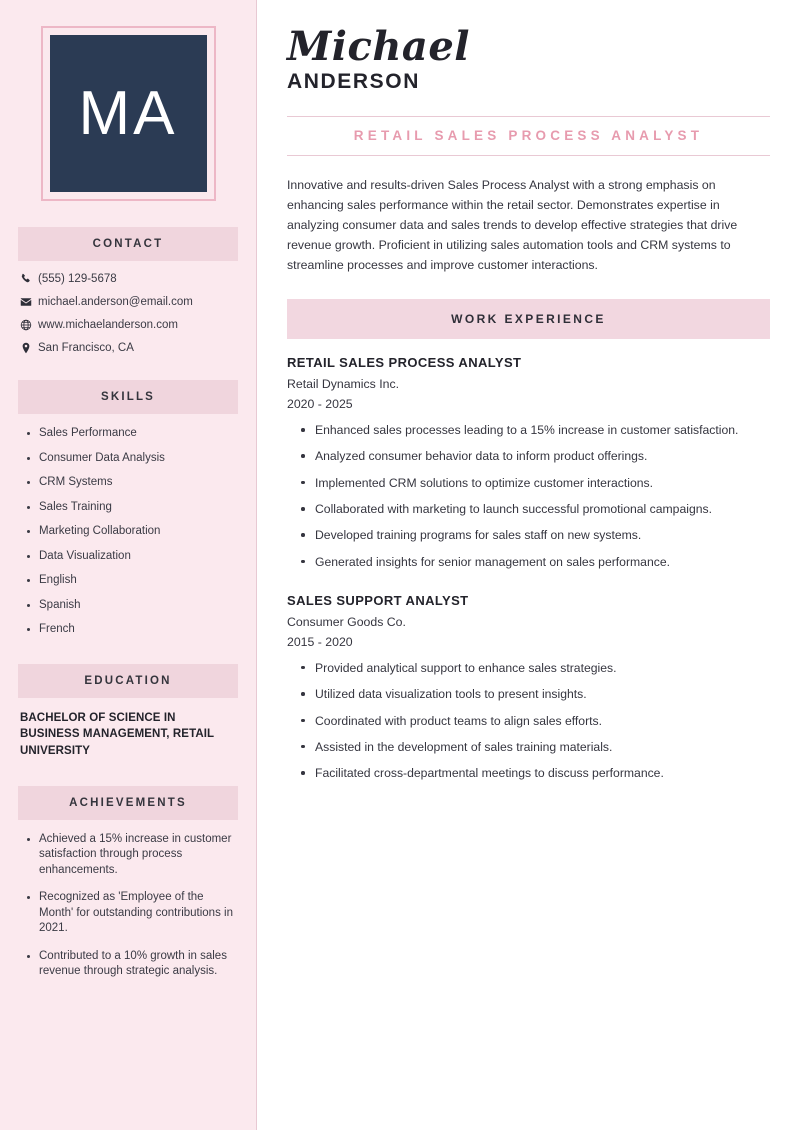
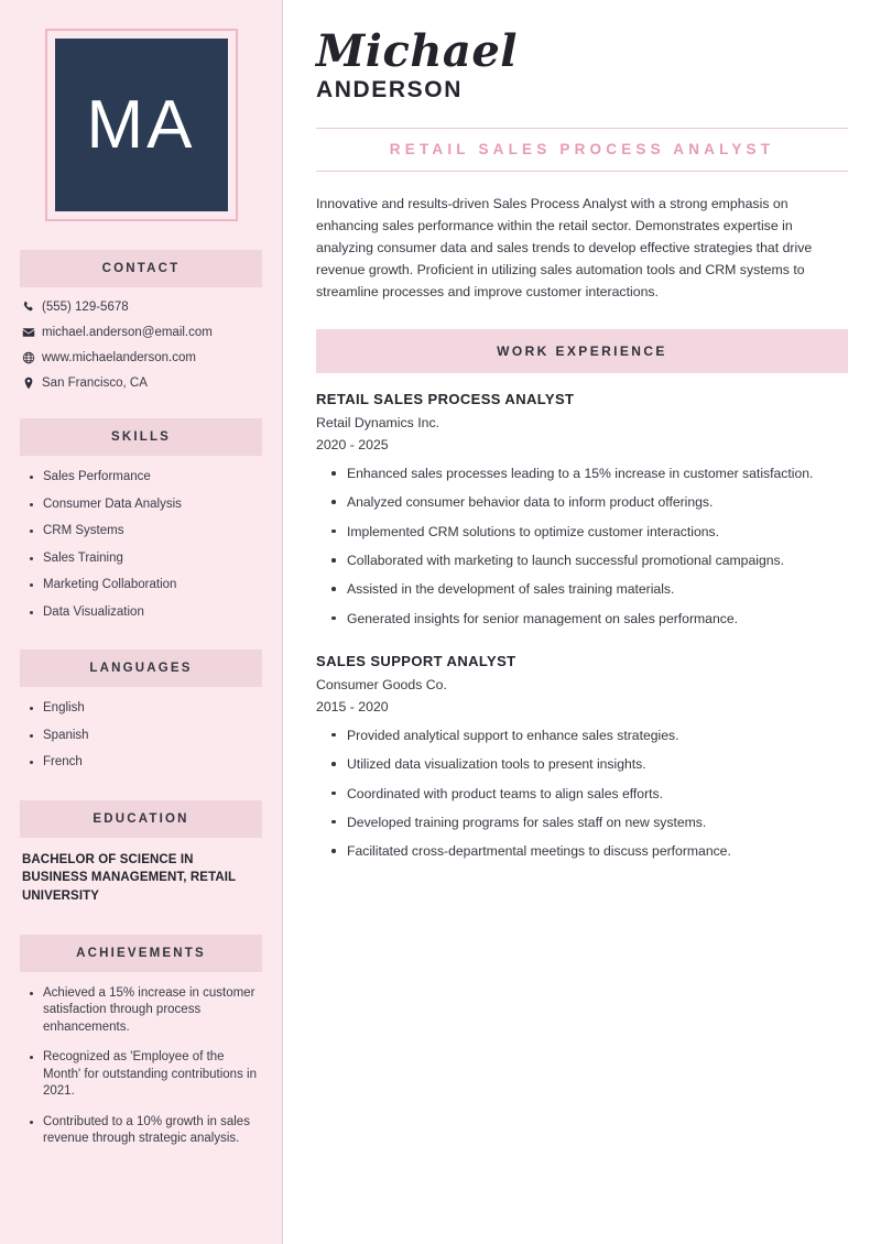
  MA
  CONTACT
  (555) 129-5678
  michael.anderson@email.com
  www.michaelanderson.com
  San Francisco, CA
  SKILLS
  Sales Performance
  Consumer Data Analysis
  CRM Systems
  Sales Training
  Marketing Collaboration
  Data Visualization
+ LANGUAGES
  English
  Spanish
  French
  EDUCATION
  BACHELOR OF SCIENCE IN BUSINESS MANAGEMENT, RETAIL UNIVERSITY
  ACHIEVEMENTS
  Achieved a 15% increase in customer satisfaction through process enhancements.
  Recognized as 'Employee of the Month' for outstanding contributions in 2021.
  Contributed to a 10% growth in sales revenue through strategic analysis.
  Michael
  ANDERSON
  RETAIL SALES PROCESS ANALYST
  Innovative and results-driven Sales Process Analyst with a strong emphasis on enhancing sales performance within the retail sector. Demonstrates expertise in analyzing consumer data and sales trends to develop effective strategies that drive revenue growth. Proficient in utilizing sales automation tools and CRM systems to streamline processes and improve customer interactions.
  WORK EXPERIENCE
  RETAIL SALES PROCESS ANALYST
  Retail Dynamics Inc.
  2020 - 2025
  Enhanced sales processes leading to a 15% increase in customer satisfaction.
  Analyzed consumer behavior data to inform product offerings.
  Implemented CRM solutions to optimize customer interactions.
  Collaborated with marketing to launch successful promotional campaigns.
- Developed training programs for sales staff on new systems.
+ Assisted in the development of sales training materials.
  Generated insights for senior management on sales performance.
  SALES SUPPORT ANALYST
  Consumer Goods Co.
  2015 - 2020
  Provided analytical support to enhance sales strategies.
  Utilized data visualization tools to present insights.
  Coordinated with product teams to align sales efforts.
- Assisted in the development of sales training materials.
+ Developed training programs for sales staff on new systems.
  Facilitated cross-departmental meetings to discuss performance.
